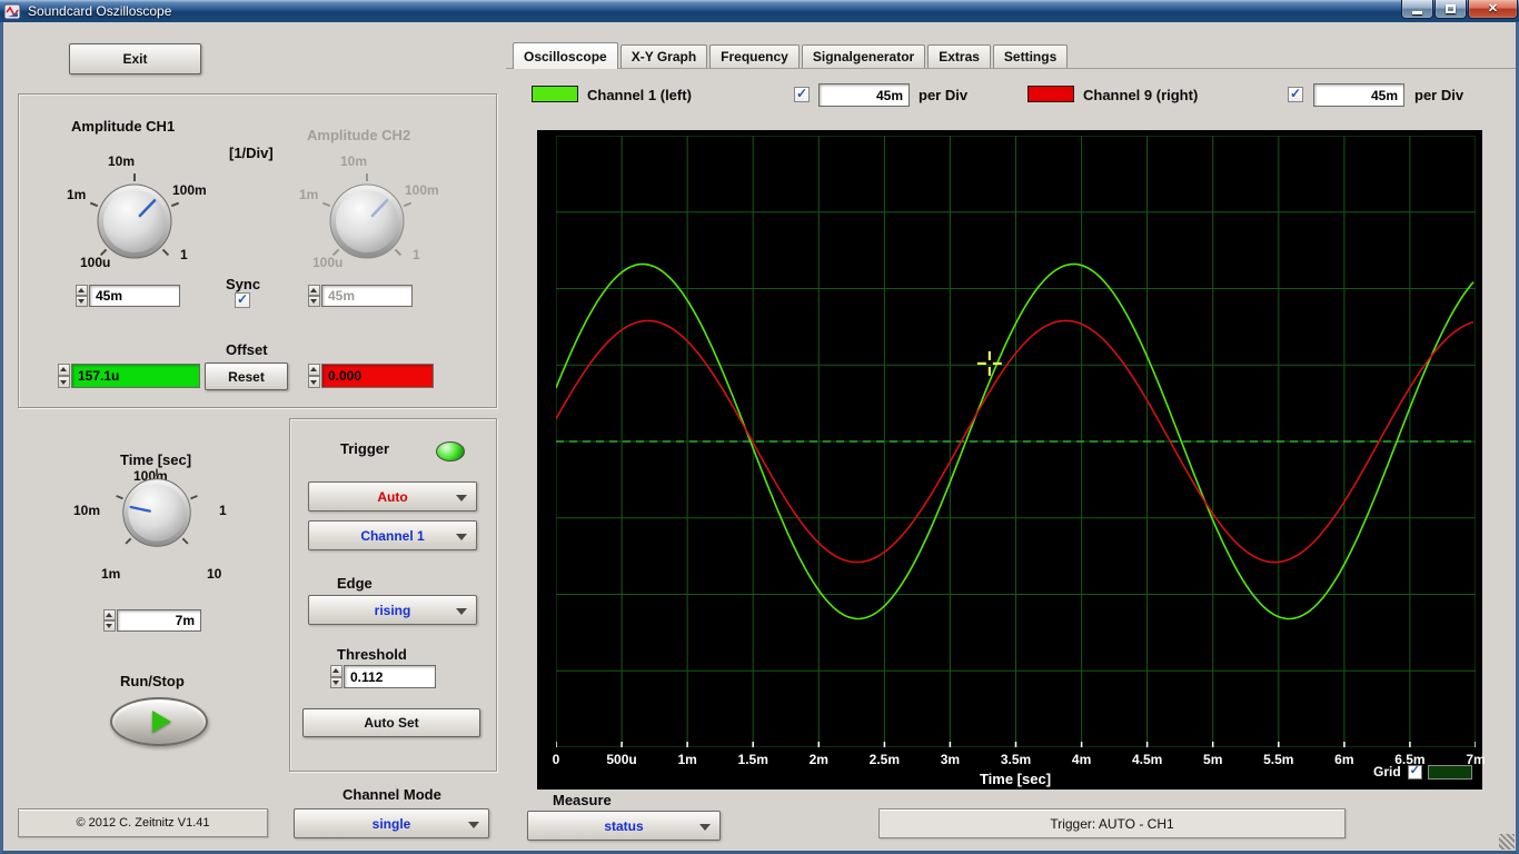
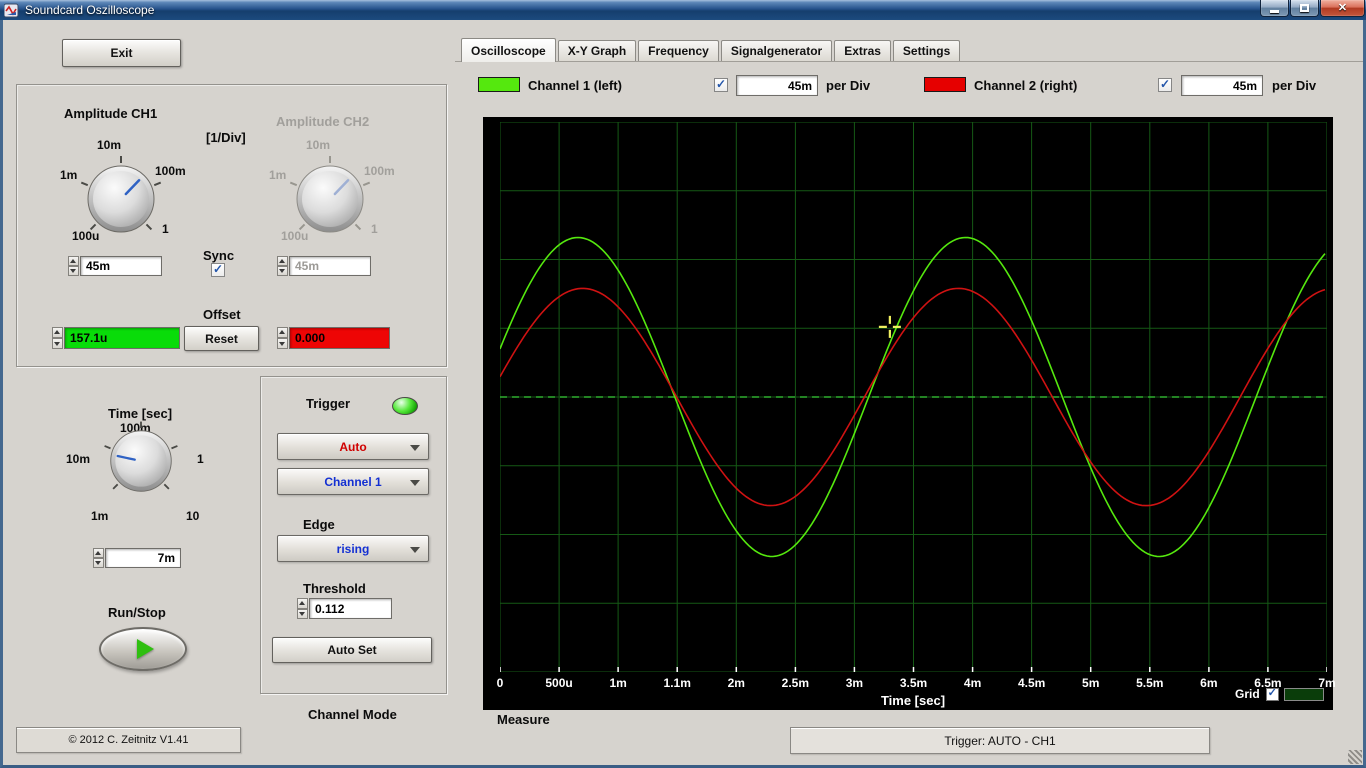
  Soundcard Oszilloscope
  ✕
  Exit
  Amplitude CH1
  [1/Div]
  Amplitude CH2
  10m
  1m
  100m
  100u
  1
  45m
  Sync
  ✓
  Offset
  157.1u
  Reset
  0.000
  10m
  1m
  100m
  100u
  1
  45m
  Time [sec]
  100m
  10m
  1
  1m
  10
  7m
  Run/Stop
  Trigger
  Auto
  Channel 1
  Edge
  rising
  Threshold
  0.112
  Auto Set
  Channel Mode
- single
  © 2012 C. Zeitnitz V1.41
  Oscilloscope
  X-Y Graph
  Frequency
  Signalgenerator
  Extras
  Settings
  Channel 1 (left)
  ✓
  45m
  per Div
- Channel 9 (right)
+ Channel 2 (right)
  ✓
  45m
  per Div
  0
  500u
  1m
- 1.5m
+ 1.1m
  2m
  2.5m
  3m
  3.5m
  4m
  4.5m
  5m
  5.5m
  6m
  6.5m
  7m
  Time [sec]
  Grid
  ✓
  Measure
- status
  Trigger: AUTO - CH1
